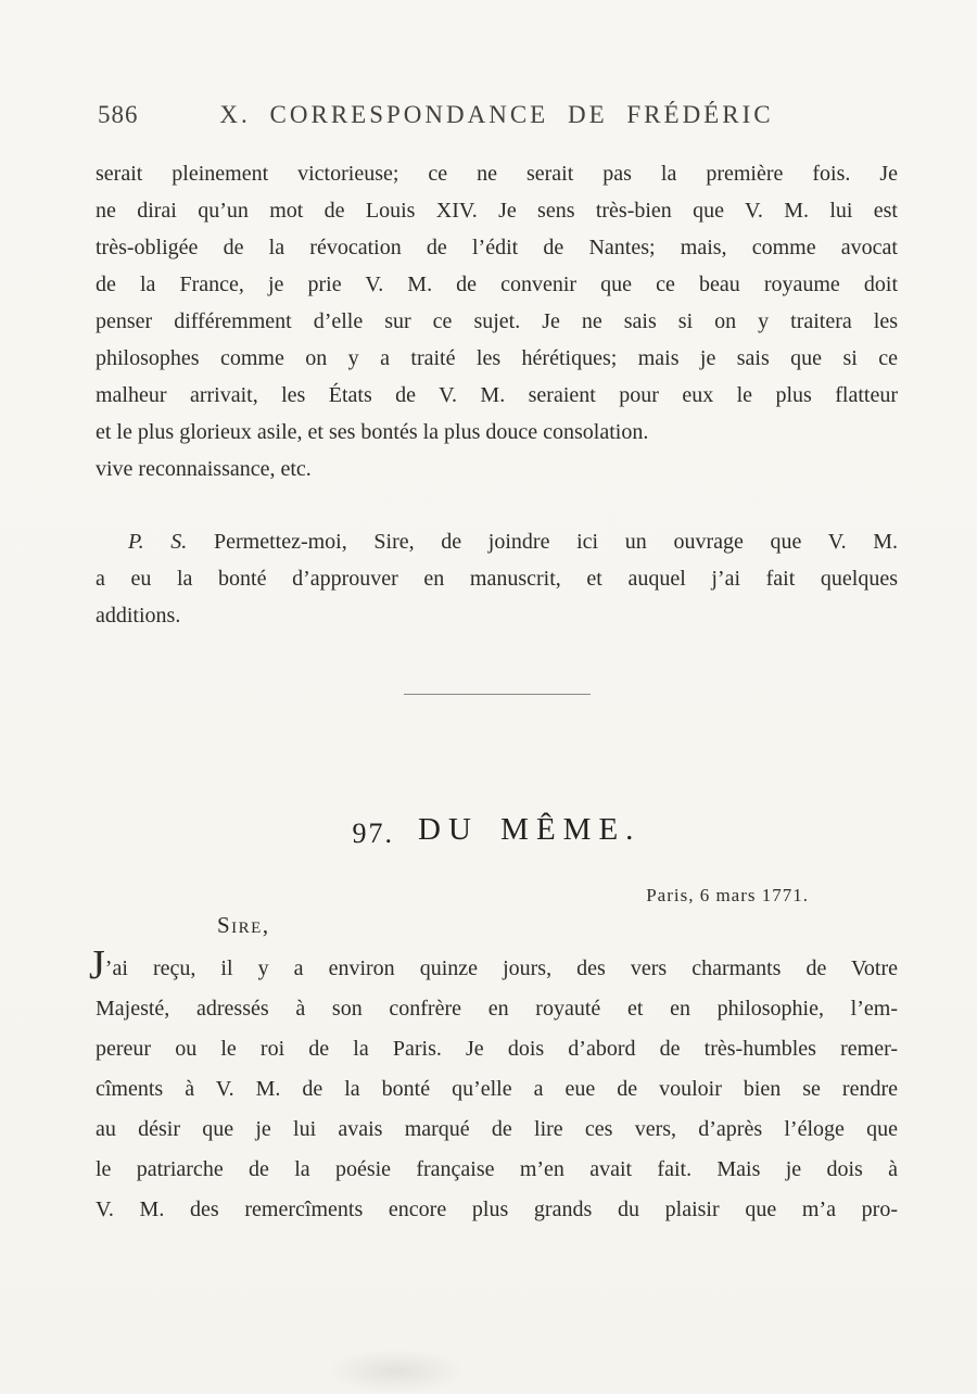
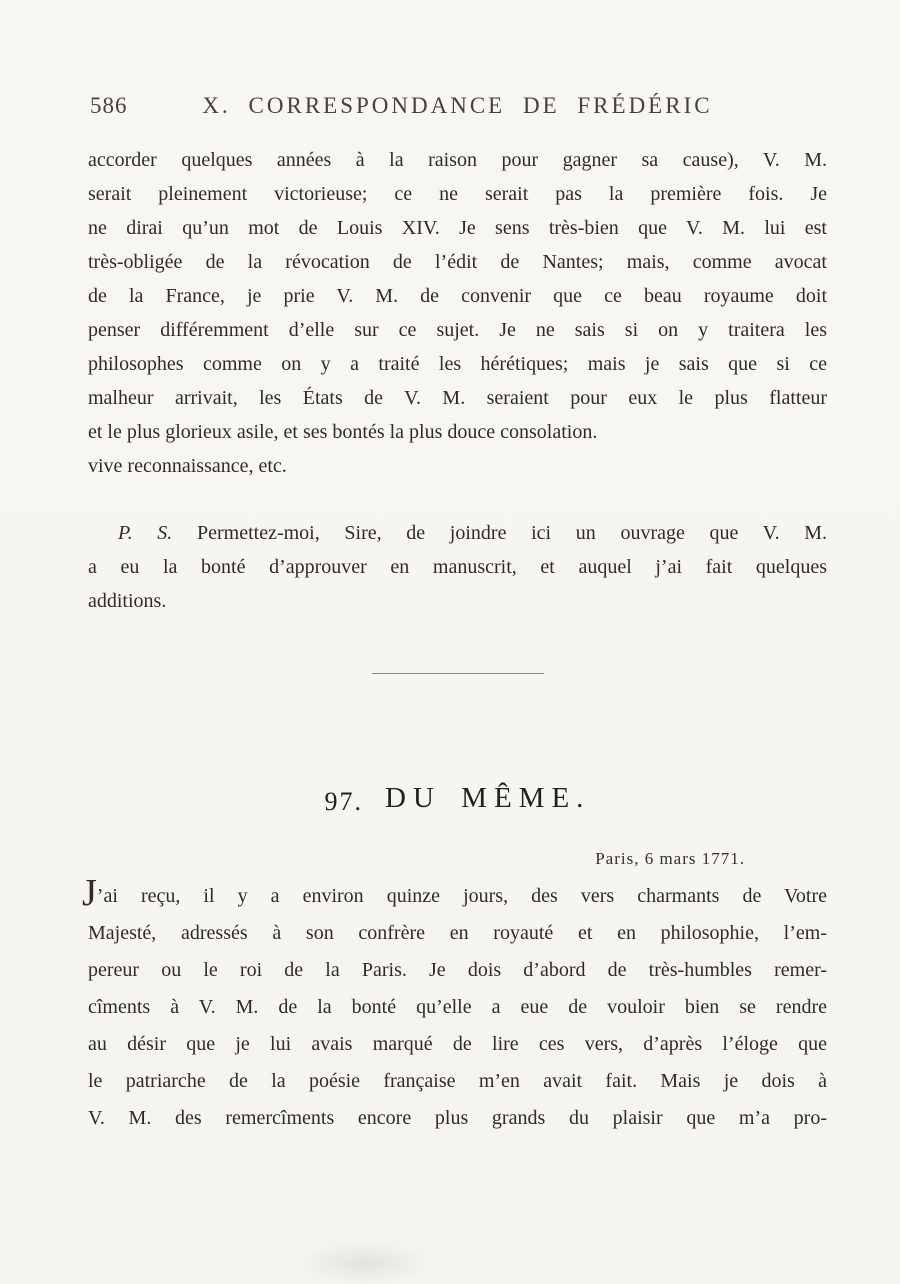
  586
  X. CORRESPONDANCE DE FRÉDÉRIC
+ accorder quelques années à la raison pour gagner sa cause), V. M.
  serait pleinement victorieuse; ce ne serait pas la première fois. Je
  ne dirai qu’un mot de Louis XIV. Je sens très-bien que V. M. lui est
  très-obligée de la révocation de l’édit de Nantes; mais, comme avocat
  de la France, je prie V. M. de convenir que ce beau royaume doit
  penser différemment d’elle sur ce sujet. Je ne sais si on y traitera les
  philosophes comme on y a traité les hérétiques; mais je sais que si ce
  malheur arrivait, les États de V. M. seraient pour eux le plus flatteur
  et le plus glorieux asile, et ses bontés la plus douce consolation.
  vive reconnaissance, etc.
  P. S. Permettez-moi, Sire, de joindre ici un ouvrage que V. M.
  a eu la bonté d’approuver en manuscrit, et auquel j’ai fait quelques
  additions.
  97. DU MÊME.
  Paris, 6 mars 1771.
- Sire,
  J’ai reçu, il y a environ quinze jours, des vers charmants de Votre
  Majesté, adressés à son confrère en royauté et en philosophie, l’em-
  pereur ou le roi de la Paris. Je dois d’abord de très-humbles remer-
  cîments à V. M. de la bonté qu’elle a eue de vouloir bien se rendre
  au désir que je lui avais marqué de lire ces vers, d’après l’éloge que
  le patriarche de la poésie française m’en avait fait. Mais je dois à
  V. M. des remercîments encore plus grands du plaisir que m’a pro-
